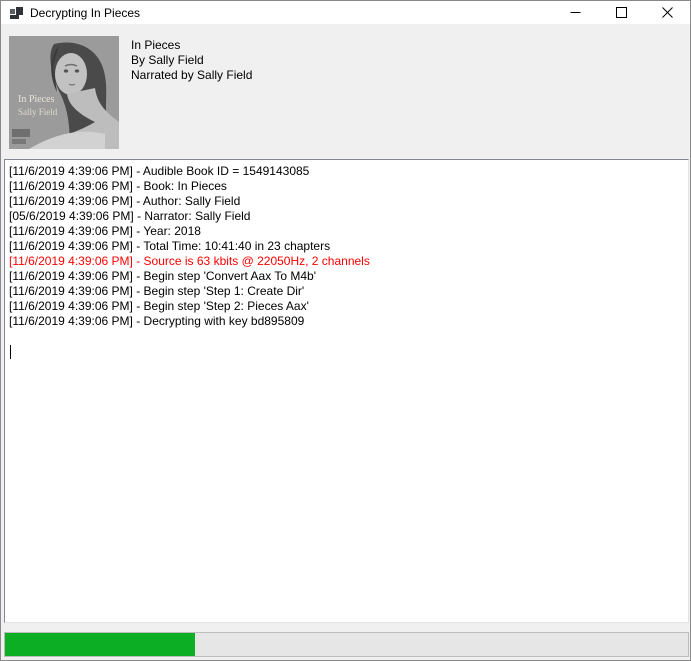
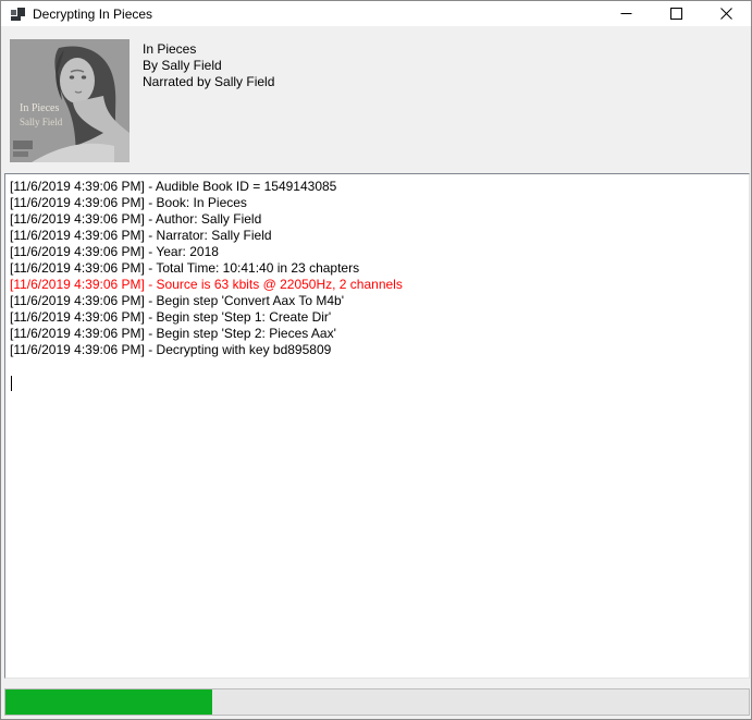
  Decrypting In Pieces
  In Pieces
  Sally Field
  In Pieces
  By Sally Field
  Narrated by Sally Field
  [11/6/2019 4:39:06 PM] - Audible Book ID = 1549143085
  [11/6/2019 4:39:06 PM] - Book: In Pieces
  [11/6/2019 4:39:06 PM] - Author: Sally Field
- [05/6/2019 4:39:06 PM] - Narrator: Sally Field
+ [11/6/2019 4:39:06 PM] - Narrator: Sally Field
  [11/6/2019 4:39:06 PM] - Year: 2018
  [11/6/2019 4:39:06 PM] - Total Time: 10:41:40 in 23 chapters
  [11/6/2019 4:39:06 PM] - Source is 63 kbits @ 22050Hz, 2 channels
  [11/6/2019 4:39:06 PM] - Begin step 'Convert Aax To M4b'
  [11/6/2019 4:39:06 PM] - Begin step 'Step 1: Create Dir'
  [11/6/2019 4:39:06 PM] - Begin step 'Step 2: Pieces Aax'
  [11/6/2019 4:39:06 PM] - Decrypting with key bd895809
